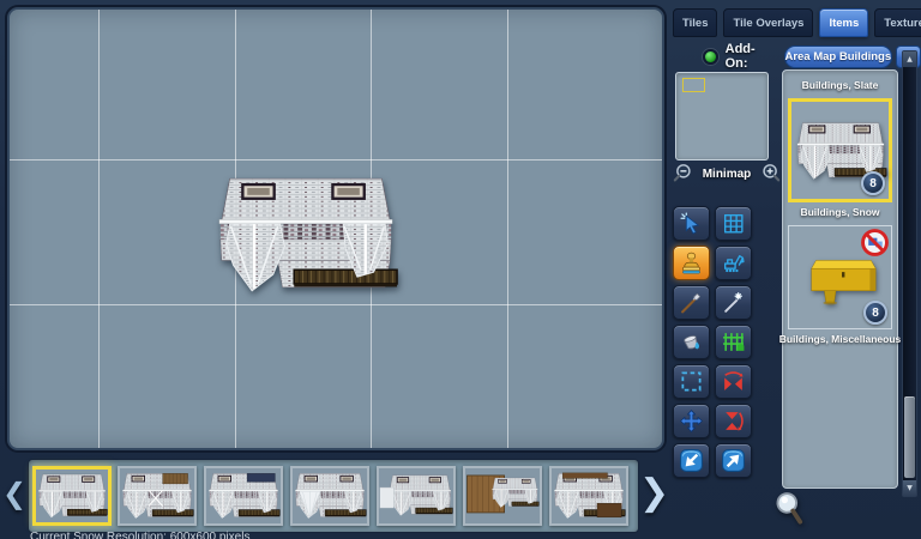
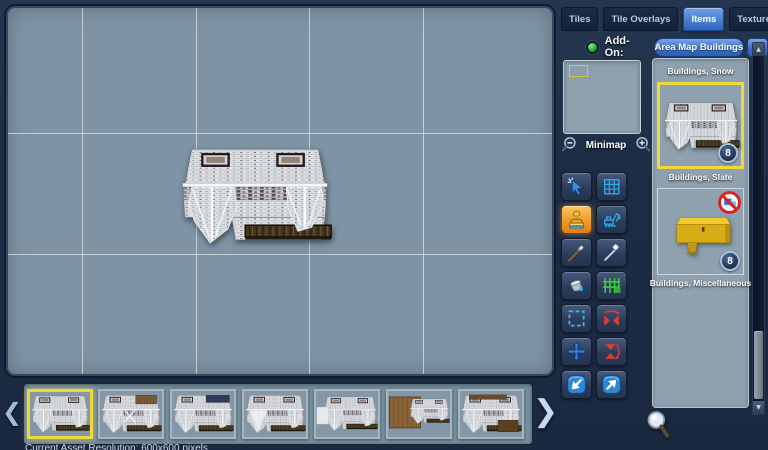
  ❮
  ❯
- Current Snow Resolution: 600x600 pixels
+ Current Asset Resolution: 600x600 pixels
  Tiles
  Tile Overlays
  Items
  Textur
  Add-On:
  Area Map Buildings
  Minimap
- Buildings, Slate
+ Buildings, Snow
  8
- Buildings, Snow
+ Buildings, Slate
  8
  Buildings, Miscellaneous
